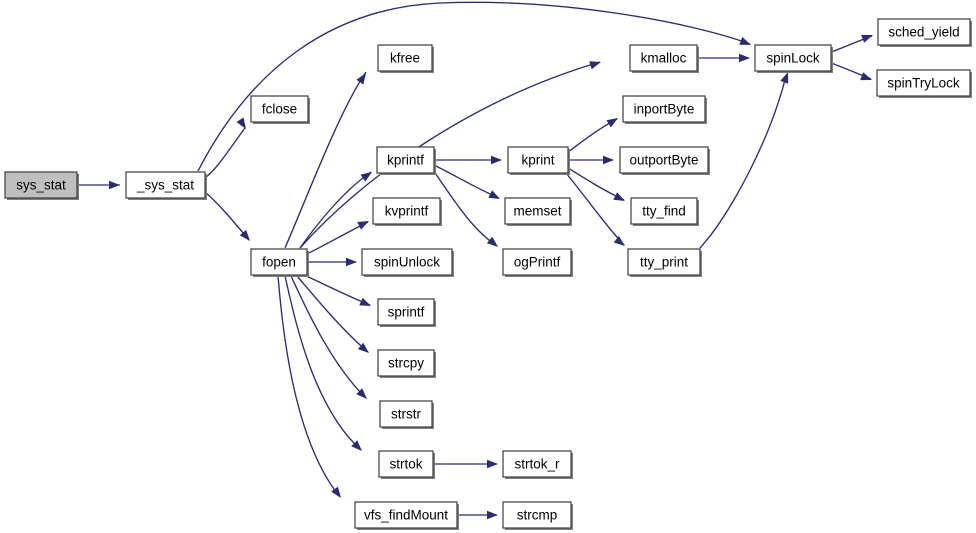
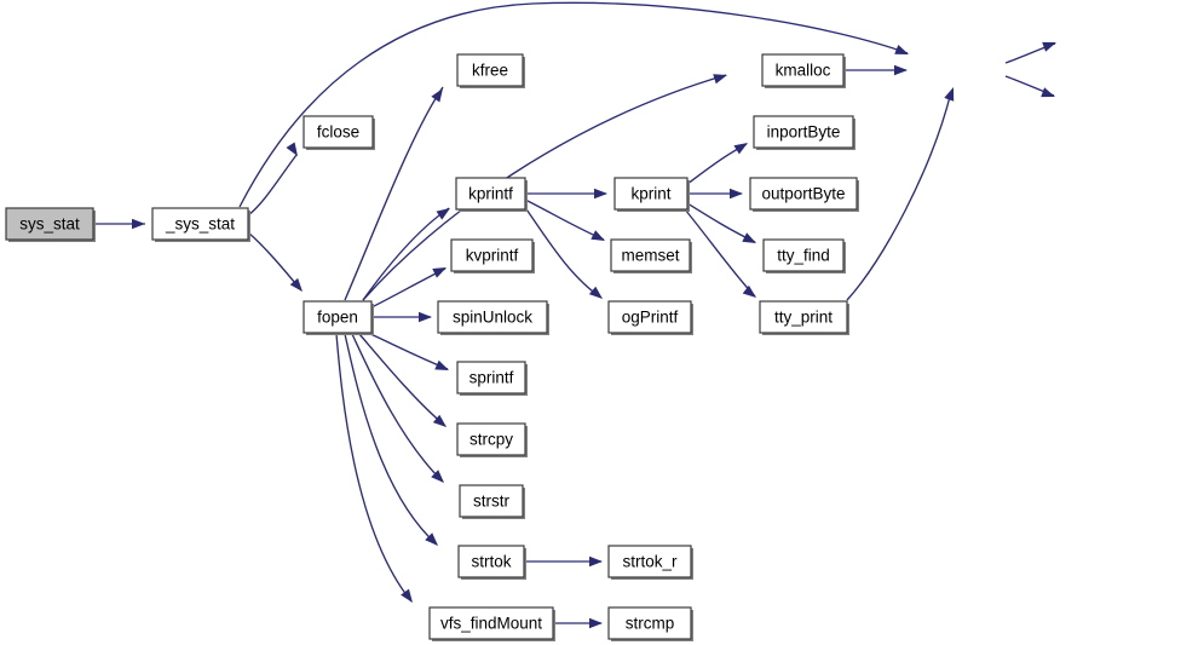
  sys_stat
  _sys_stat
  fclose
  fopen
  kfree
  kprintf
  kvprintf
  spinUnlock
  sprintf
  strcpy
  strstr
  strtok
  vfs_findMount
  kprint
  memset
  ogPrintf
  strtok_r
  strcmp
  kmalloc
  inportByte
  outportByte
  tty_find
  tty_print
- spinLock
- sched_yield
- spinTryLock
